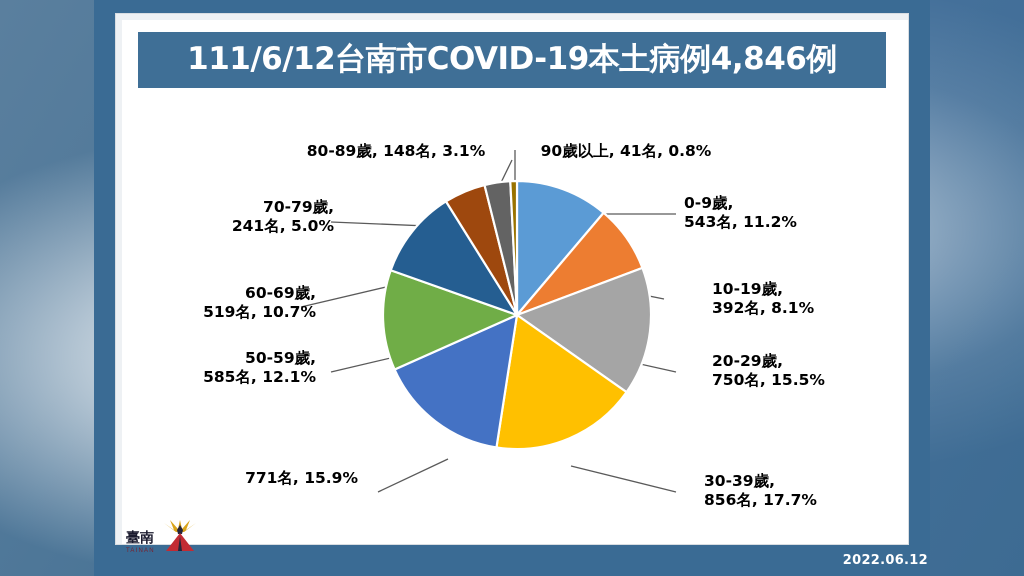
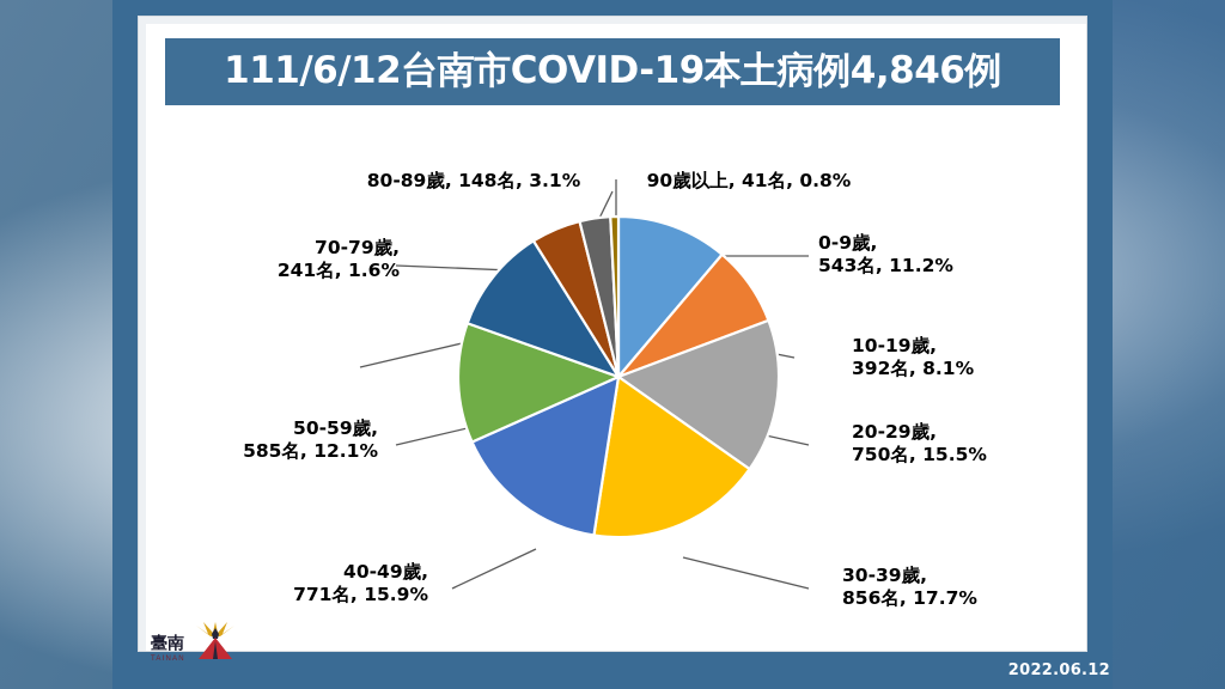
  111/6/12台南市COVID-19本土病例4,846例
  70-79歲,
- 241名, 5.0%
+ 241名, 1.6%
- 60-69歲,
- 519名, 10.7%
  50-59歲,
  585名, 12.1%
+ 40-49歲,
  771名, 15.9%
  80-89歲, 148名, 3.1%
  90歲以上, 41名, 0.8%
  0-9歲,
  543名, 11.2%
  10-19歲,
  392名, 8.1%
  20-29歲,
  750名, 15.5%
  30-39歲,
  856名, 17.7%
  臺南
  2022.06.12
